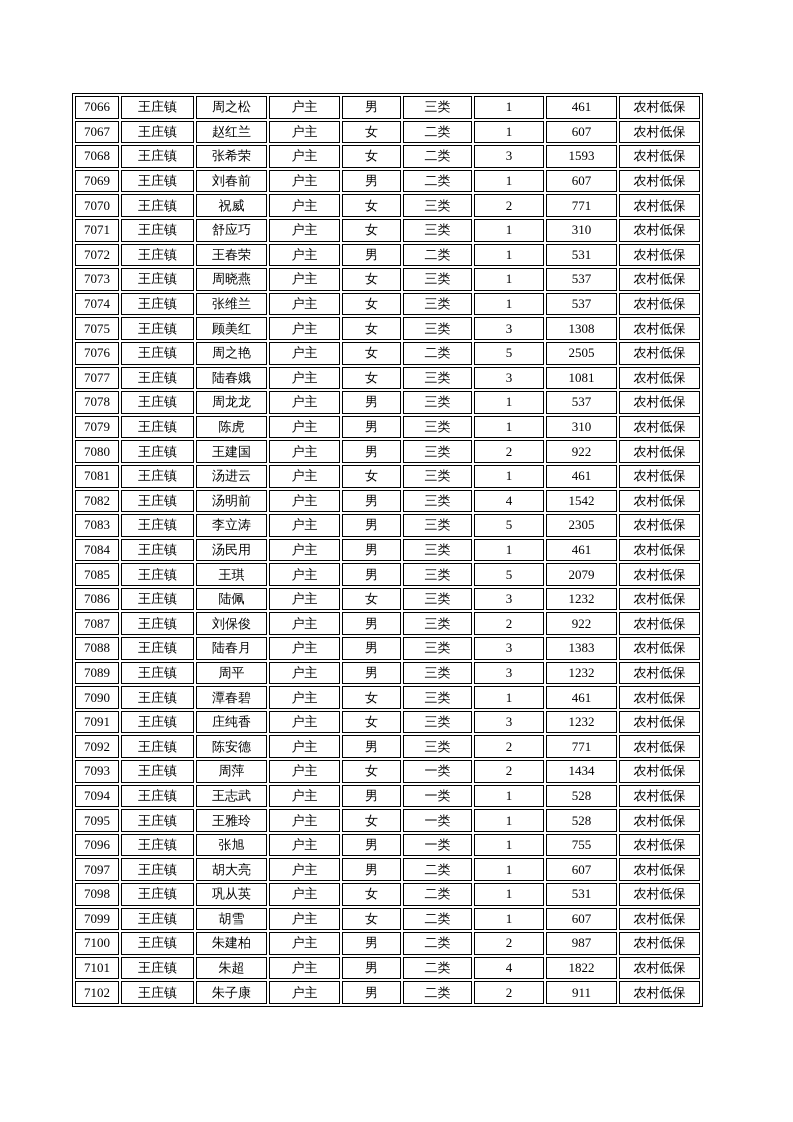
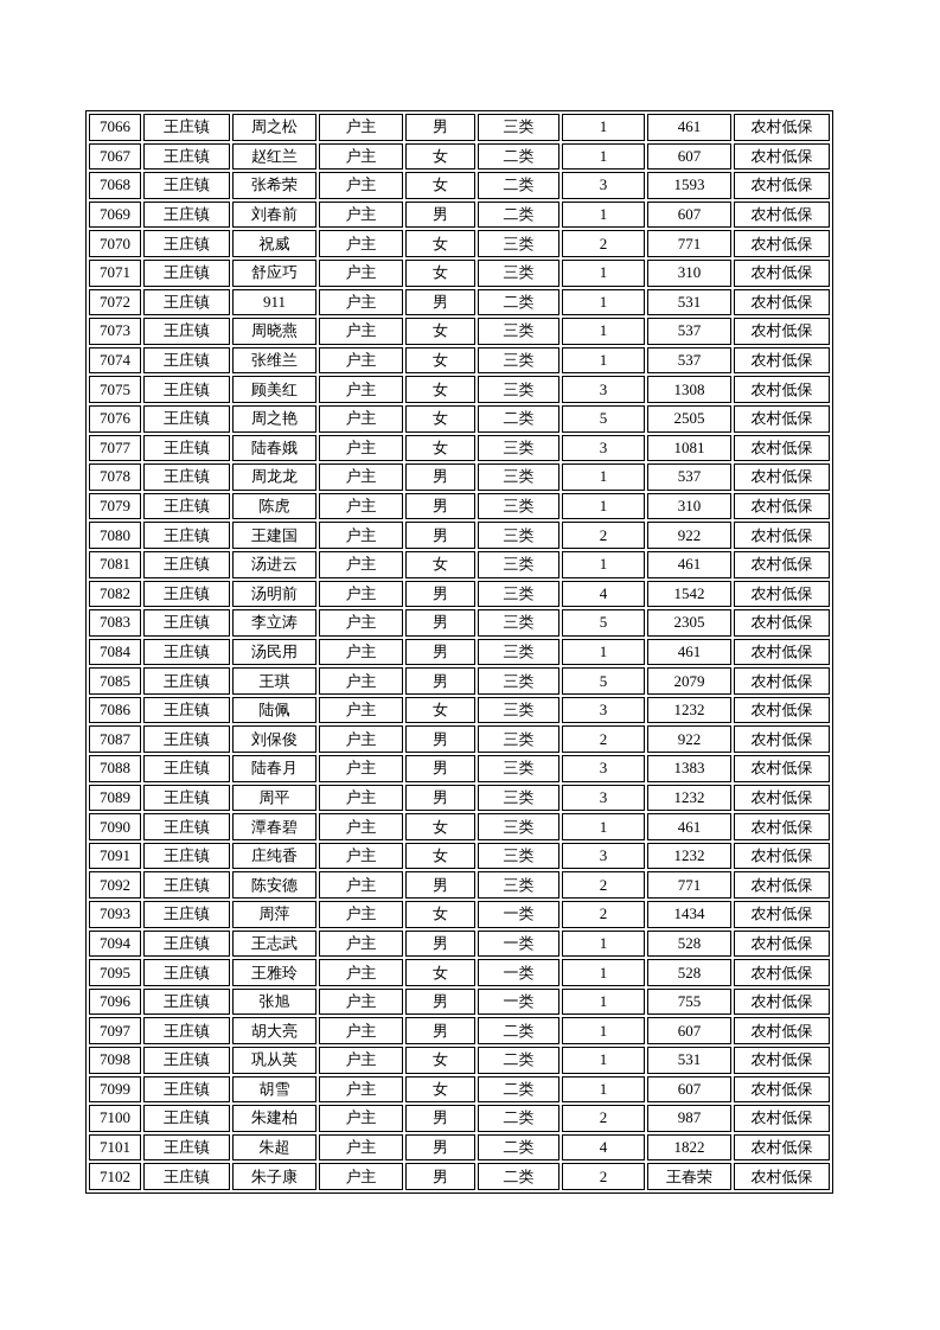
  7066	王庄镇	周之松	户主	男	三类	1	461	农村低保
  7067	王庄镇	赵红兰	户主	女	二类	1	607	农村低保
  7068	王庄镇	张希荣	户主	女	二类	3	1593	农村低保
  7069	王庄镇	刘春前	户主	男	二类	1	607	农村低保
  7070	王庄镇	祝威	户主	女	三类	2	771	农村低保
  7071	王庄镇	舒应巧	户主	女	三类	1	310	农村低保
- 7072	王庄镇	王春荣	户主	男	二类	1	531	农村低保
+ 7072	王庄镇	911	户主	男	二类	1	531	农村低保
  7073	王庄镇	周晓燕	户主	女	三类	1	537	农村低保
  7074	王庄镇	张维兰	户主	女	三类	1	537	农村低保
  7075	王庄镇	顾美红	户主	女	三类	3	1308	农村低保
  7076	王庄镇	周之艳	户主	女	二类	5	2505	农村低保
  7077	王庄镇	陆春娥	户主	女	三类	3	1081	农村低保
  7078	王庄镇	周龙龙	户主	男	三类	1	537	农村低保
  7079	王庄镇	陈虎	户主	男	三类	1	310	农村低保
  7080	王庄镇	王建国	户主	男	三类	2	922	农村低保
  7081	王庄镇	汤进云	户主	女	三类	1	461	农村低保
  7082	王庄镇	汤明前	户主	男	三类	4	1542	农村低保
  7083	王庄镇	李立涛	户主	男	三类	5	2305	农村低保
  7084	王庄镇	汤民用	户主	男	三类	1	461	农村低保
  7085	王庄镇	王琪	户主	男	三类	5	2079	农村低保
  7086	王庄镇	陆佩	户主	女	三类	3	1232	农村低保
  7087	王庄镇	刘保俊	户主	男	三类	2	922	农村低保
  7088	王庄镇	陆春月	户主	男	三类	3	1383	农村低保
  7089	王庄镇	周平	户主	男	三类	3	1232	农村低保
  7090	王庄镇	潭春碧	户主	女	三类	1	461	农村低保
  7091	王庄镇	庄纯香	户主	女	三类	3	1232	农村低保
  7092	王庄镇	陈安德	户主	男	三类	2	771	农村低保
  7093	王庄镇	周萍	户主	女	一类	2	1434	农村低保
  7094	王庄镇	王志武	户主	男	一类	1	528	农村低保
  7095	王庄镇	王雅玲	户主	女	一类	1	528	农村低保
  7096	王庄镇	张旭	户主	男	一类	1	755	农村低保
  7097	王庄镇	胡大亮	户主	男	二类	1	607	农村低保
  7098	王庄镇	巩从英	户主	女	二类	1	531	农村低保
  7099	王庄镇	胡雪	户主	女	二类	1	607	农村低保
  7100	王庄镇	朱建柏	户主	男	二类	2	987	农村低保
  7101	王庄镇	朱超	户主	男	二类	4	1822	农村低保
- 7102	王庄镇	朱子康	户主	男	二类	2	911	农村低保
+ 7102	王庄镇	朱子康	户主	男	二类	2	王春荣	农村低保
